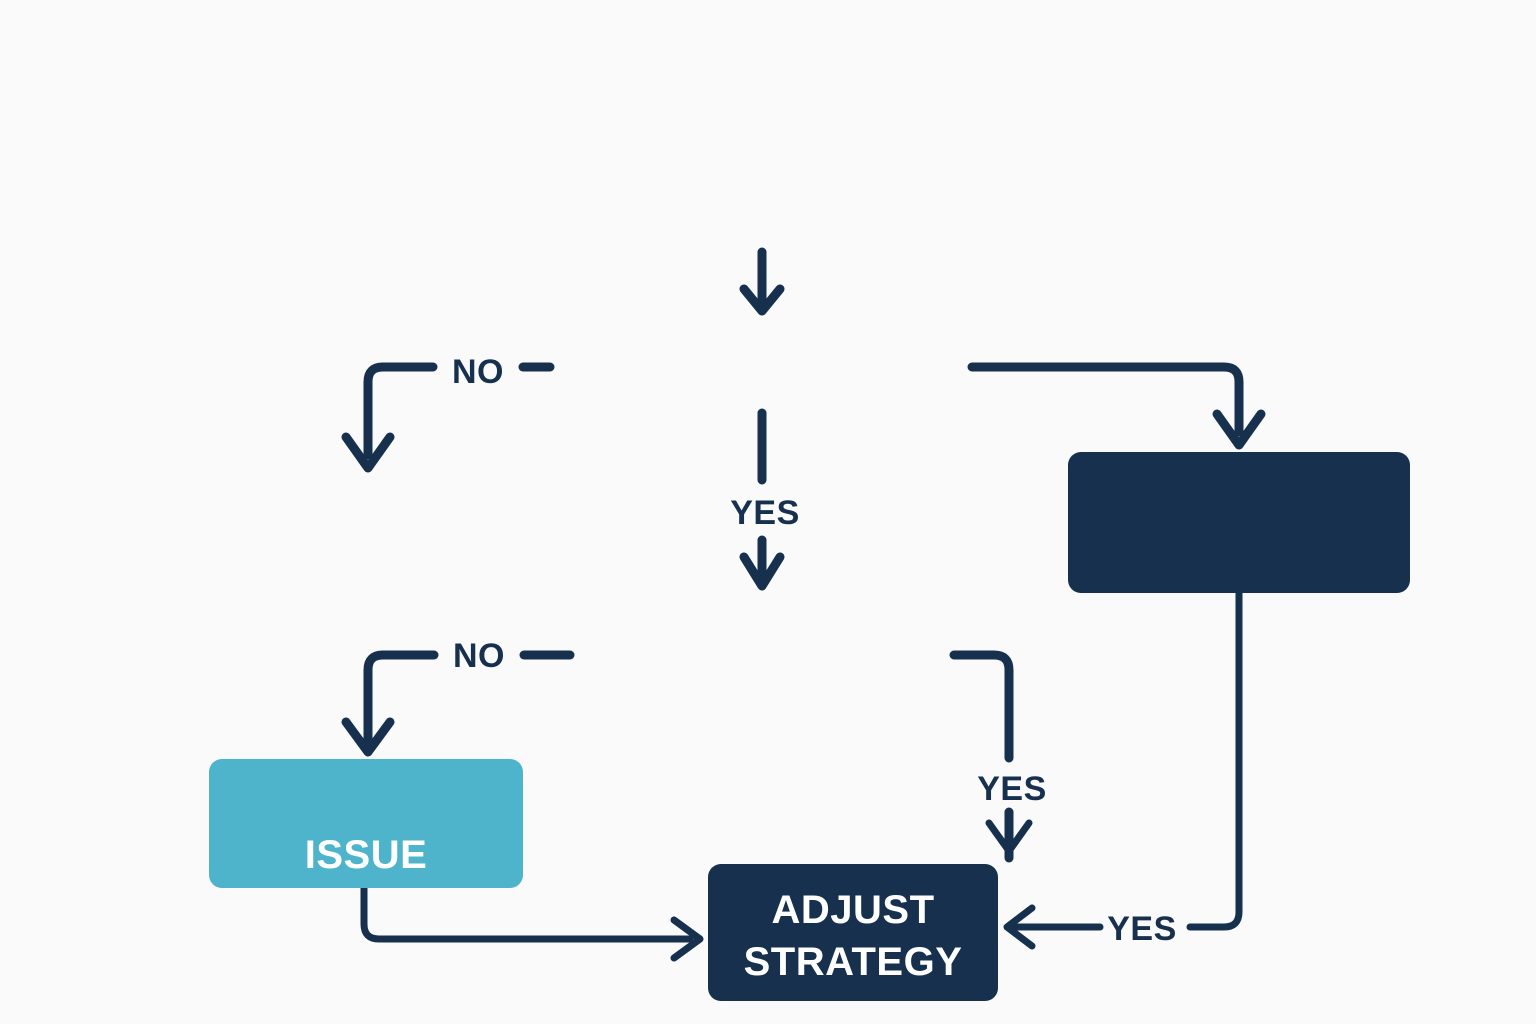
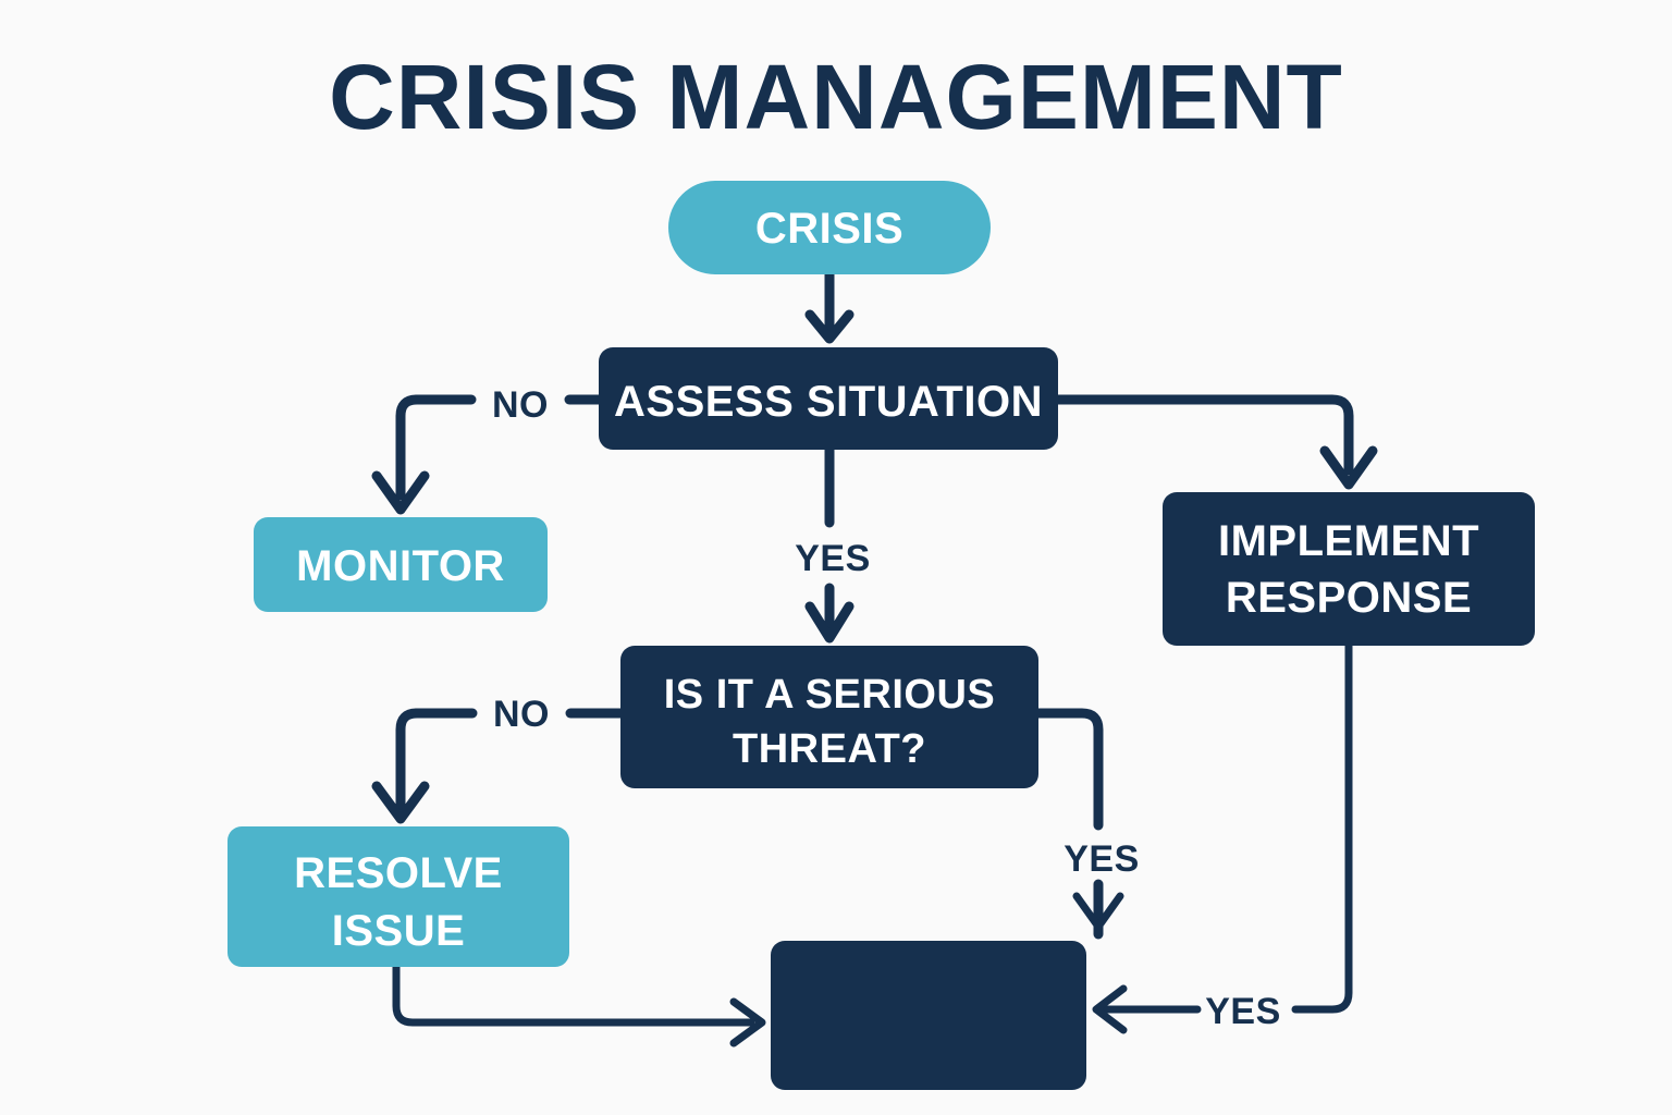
+ CRISIS MANAGEMENT
+ CRISIS
+ ASSESS SITUATION
+ MONITOR
+ IMPLEMENT
+ RESPONSE
+ IS IT A SERIOUS
+ THREAT?
+ RESOLVE
  ISSUE
- ADJUST
- STRATEGY
  NO
  YES
  NO
  YES
  YES
